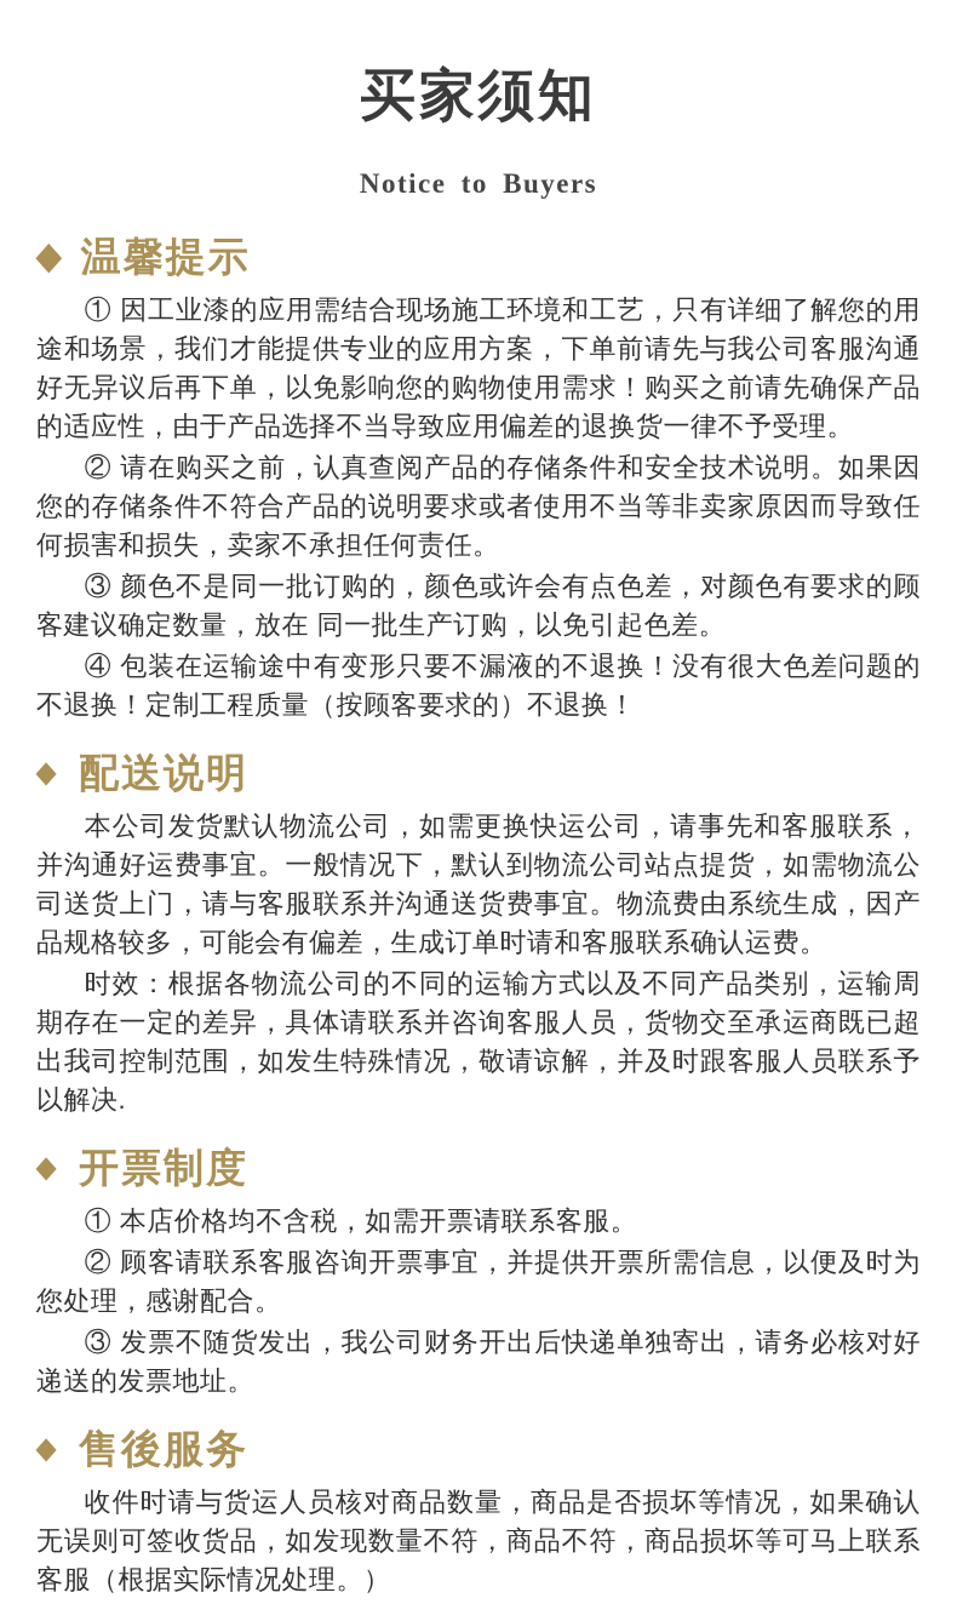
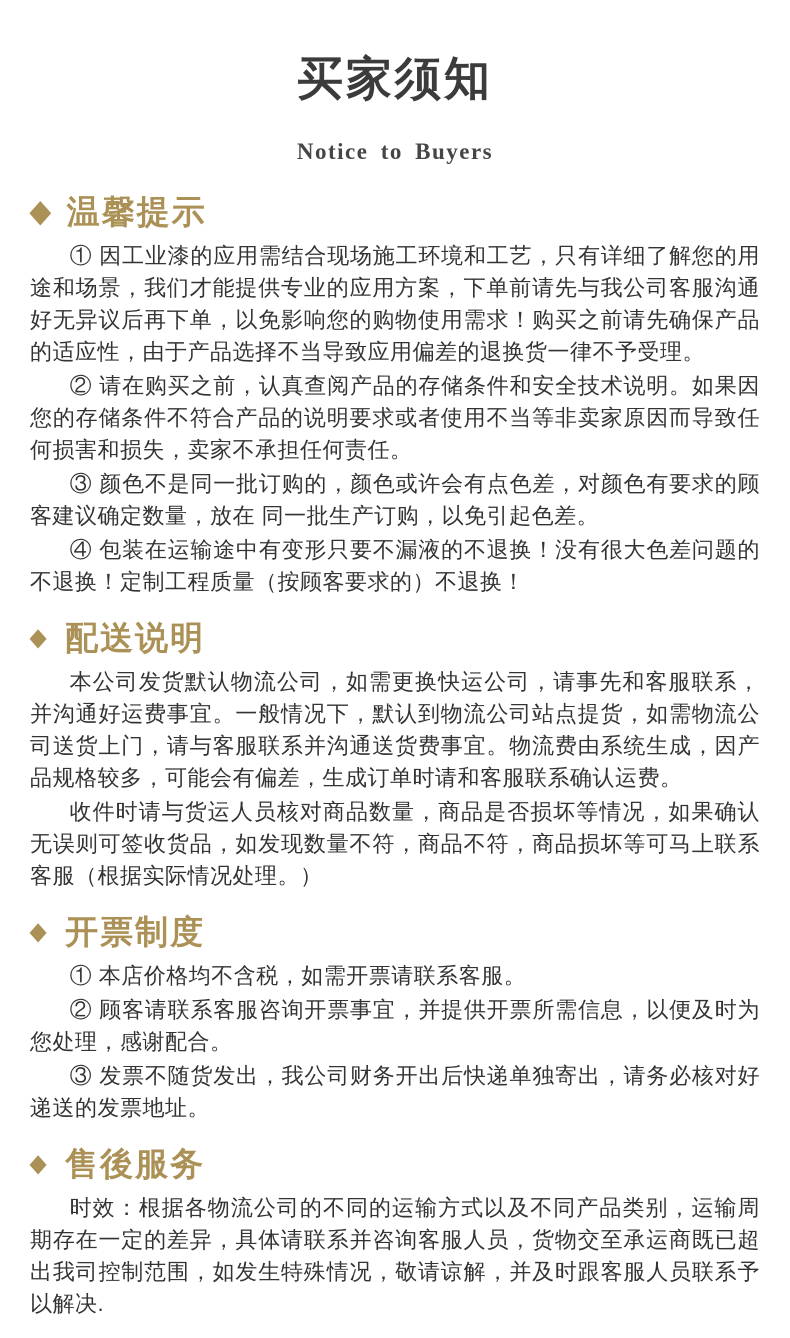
  买家须知
  Notice to Buyers
  ◆
  温馨提示
  ① 因工业漆的应用需结合现场施工环境和工艺，只有详细了解您的用途和场景，我们才能提供专业的应用方案，下单前请先与我公司客服沟通好无异议后再下单，以免影响您的购物使用需求！购买之前请先确保产品的适应性，由于产品选择不当导致应用偏差的退换货一律不予受理。
  ② 请在购买之前，认真查阅产品的存储条件和安全技术说明。如果因您的存储条件不符合产品的说明要求或者使用不当等非卖家原因而导致任何损害和损失，卖家不承担任何责任。
  ③ 颜色不是同一批订购的，颜色或许会有点色差，对颜色有要求的顾客建议确定数量，放在 同一批生产订购，以免引起色差。
  ④ 包装在运输途中有变形只要不漏液的不退换！没有很大色差问题的不退换！定制工程质量（按顾客要求的）不退换！
  ◆
  配送说明
  本公司发货默认物流公司，如需更换快运公司，请事先和客服联系，并沟通好运费事宜。一般情况下，默认到物流公司站点提货，如需物流公司送货上门，请与客服联系并沟通送货费事宜。物流费由系统生成，因产品规格较多，可能会有偏差，生成订单时请和客服联系确认运费。
- 时效：根据各物流公司的不同的运输方式以及不同产品类别，运输周期存在一定的差异，具体请联系并咨询客服人员，货物交至承运商既已超出我司控制范围，如发生特殊情况，敬请谅解，并及时跟客服人员联系予以解决.
+ 收件时请与货运人员核对商品数量，商品是否损坏等情况，如果确认无误则可签收货品，如发现数量不符，商品不符，商品损坏等可马上联系客服（根据实际情况处理。）
  ◆
  开票制度
  ① 本店价格均不含税，如需开票请联系客服。
  ② 顾客请联系客服咨询开票事宜，并提供开票所需信息，以便及时为您处理，感谢配合。
  ③ 发票不随货发出，我公司财务开出后快递单独寄出，请务必核对好递送的发票地址。
  ◆
  售後服务
- 收件时请与货运人员核对商品数量，商品是否损坏等情况，如果确认无误则可签收货品，如发现数量不符，商品不符，商品损坏等可马上联系客服（根据实际情况处理。）
+ 时效：根据各物流公司的不同的运输方式以及不同产品类别，运输周期存在一定的差异，具体请联系并咨询客服人员，货物交至承运商既已超出我司控制范围，如发生特殊情况，敬请谅解，并及时跟客服人员联系予以解决.
